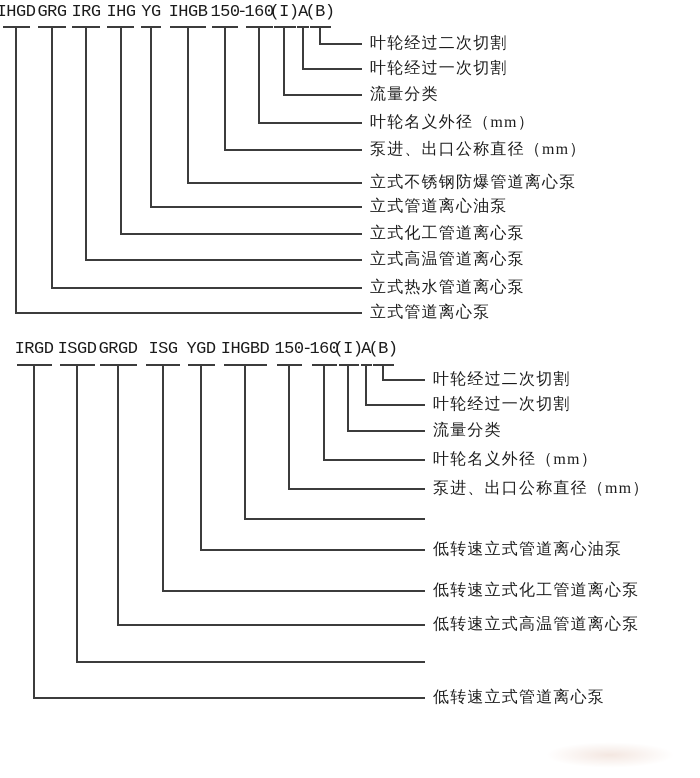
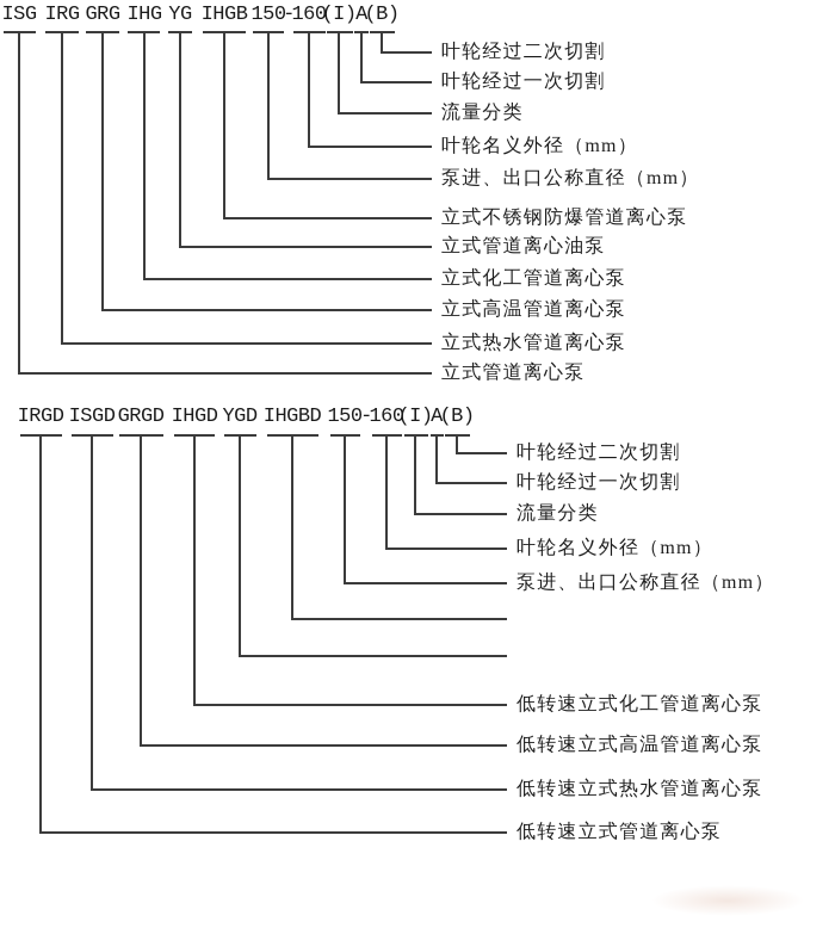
  -
- IHGD
+ ISG
  立式管道离心泵
- GRG
+ IRG
  立式热水管道离心泵
- IRG
+ GRG
  立式高温管道离心泵
  IHG
  立式化工管道离心泵
  YG
  立式管道离心油泵
  IHGB
  立式不锈钢防爆管道离心泵
  150
  泵进、出口公称直径（mm）
  160
  叶轮名义外径（mm）
  (I)
  流量分类
  A
  叶轮经过一次切割
  (B)
  叶轮经过二次切割
  -
  IRGD
  低转速立式管道离心泵
  ISGD
+ 低转速立式热水管道离心泵
  GRGD
  低转速立式高温管道离心泵
- ISG
+ IHGD
  低转速立式化工管道离心泵
  YGD
- 低转速立式管道离心油泵
  IHGBD
  150
  泵进、出口公称直径（mm）
  160
  叶轮名义外径（mm）
  (I)
  流量分类
  A
  叶轮经过一次切割
  (B)
  叶轮经过二次切割
